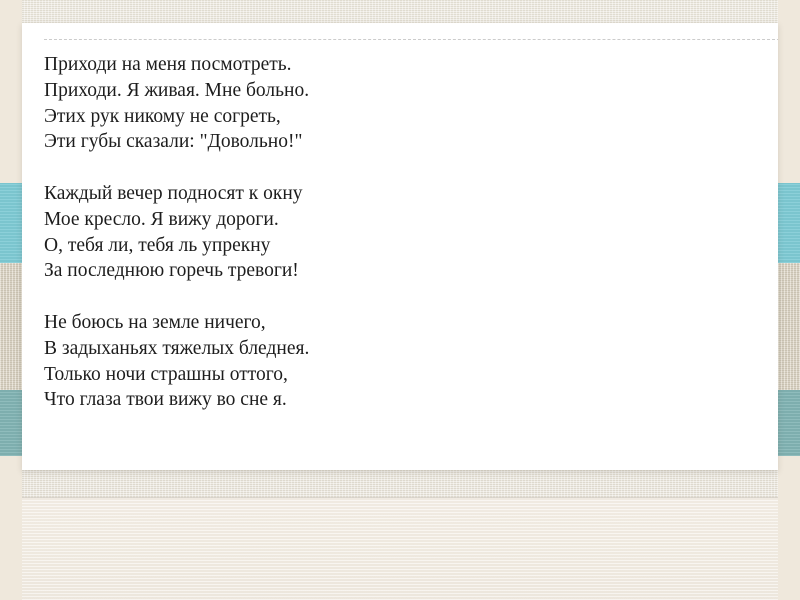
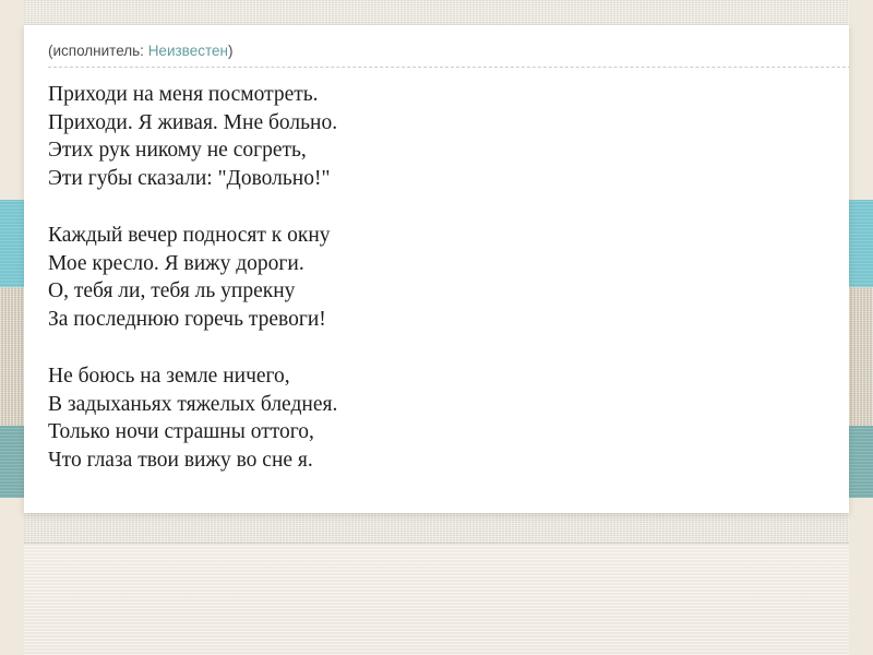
+ (исполнитель: Неизвестен)
  Приходи на меня посмотреть.
  Приходи. Я живая. Мне больно.
  Этих рук никому не согреть,
  Эти губы сказали: "Довольно!"
  Каждый вечер подносят к окну
  Мое кресло. Я вижу дороги.
  О, тебя ли, тебя ль упрекну
  За последнюю горечь тревоги!
  Не боюсь на земле ничего,
  В задыханьях тяжелых бледнея.
  Только ночи страшны оттого,
  Что глаза твои вижу во сне я.
